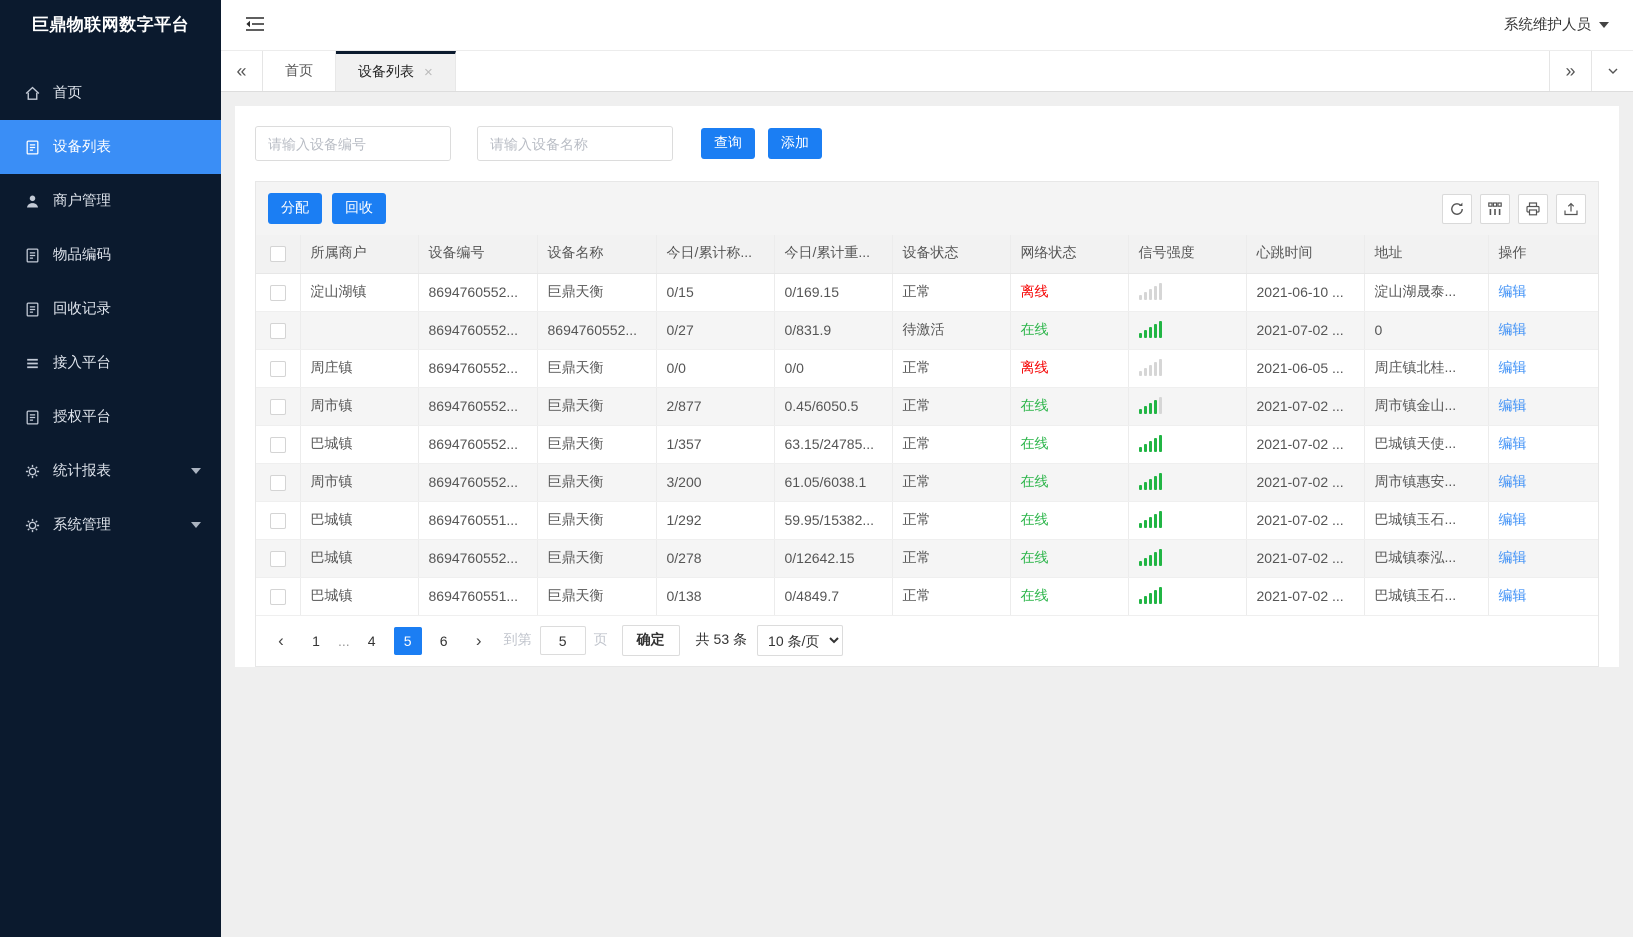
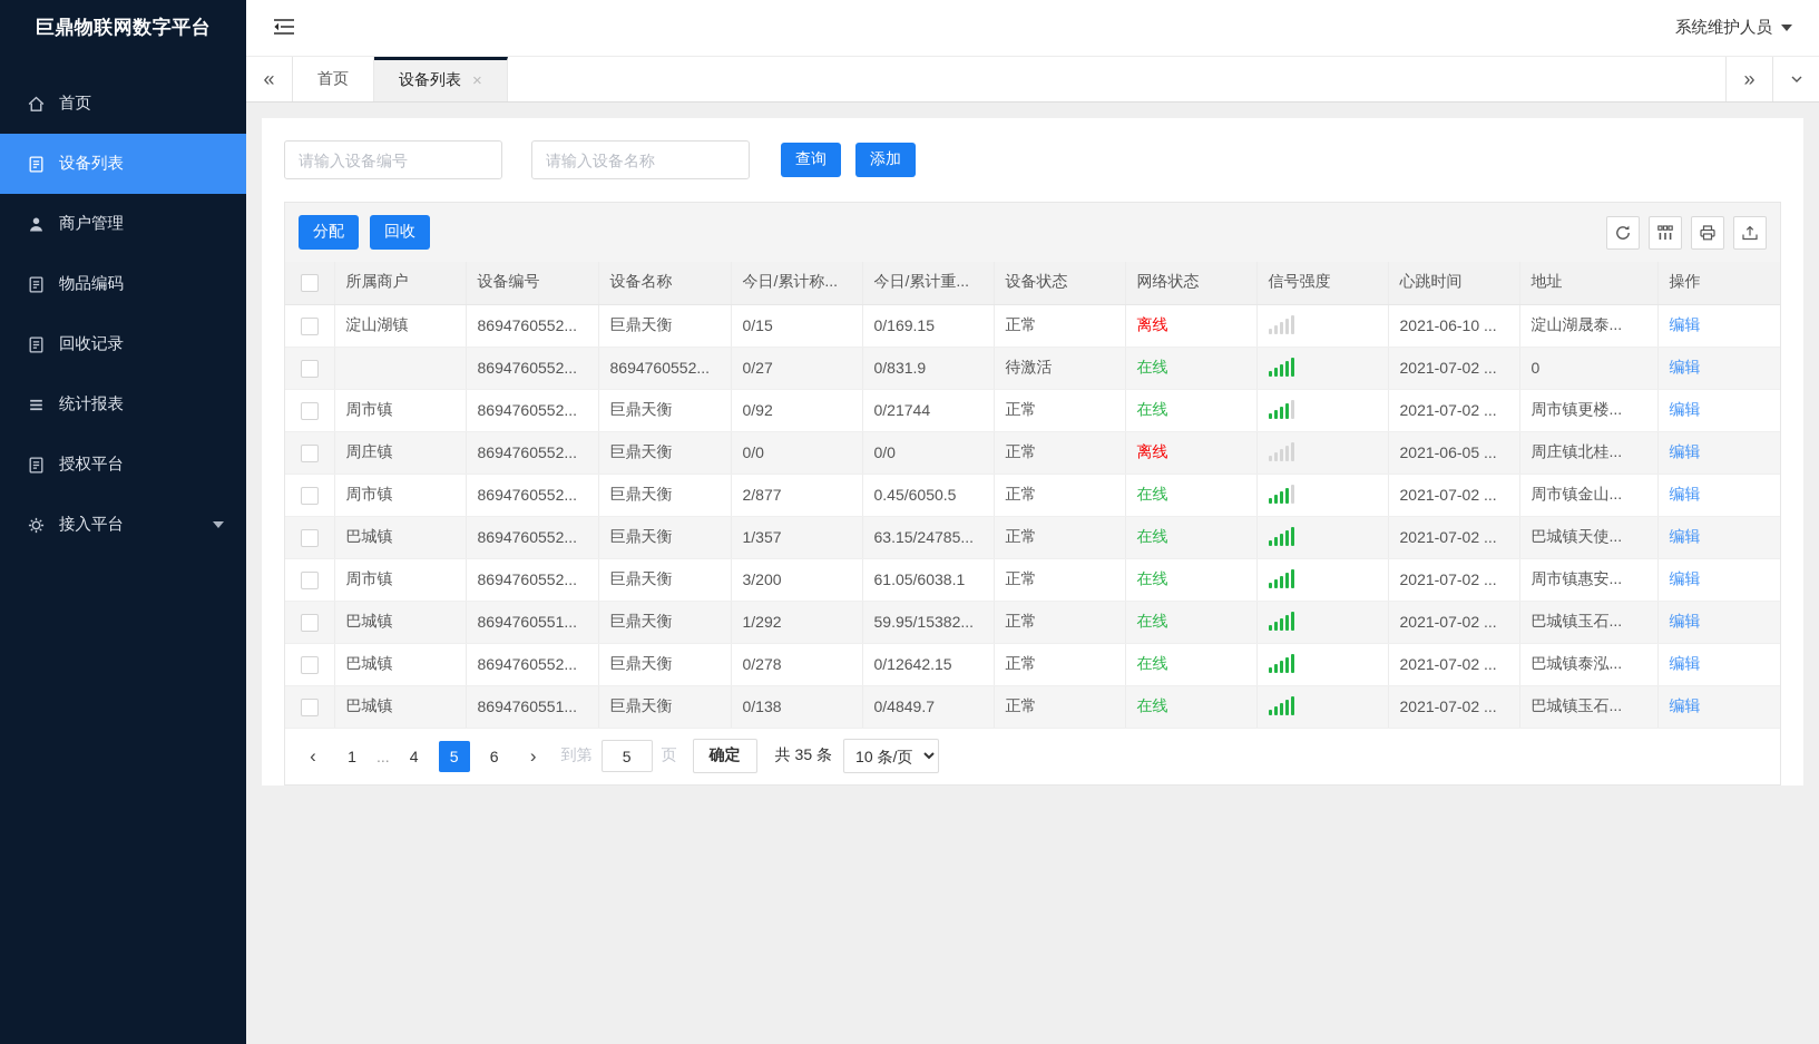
  巨鼎物联网数字平台
  首页
  设备列表
  商户管理
  物品编码
  回收记录
- 接入平台
+ 统计报表
  授权平台
- 统计报表
+ 接入平台
- 系统管理
  系统维护人员
  «
  首页
  设备列表
  ×
  »
  请输入设备编号
  请输入设备名称
  查询
  添加
  分配
  回收
  	所属商户	设备编号	设备名称	今日/累计称...	今日/累计重...	设备状态	网络状态	信号强度	心跳时间	地址	操作
  	淀山湖镇	8694760552...	巨鼎天衡	0/15	0/169.15	正常	离线		2021-06-10 ...	淀山湖晟泰...	编辑
  		8694760552...	8694760552...	0/27	0/831.9	待激活	在线		2021-07-02 ...	0	编辑
+ 	周市镇	8694760552...	巨鼎天衡	0/92	0/21744	正常	在线		2021-07-02 ...	周市镇更楼...	编辑
  	周庄镇	8694760552...	巨鼎天衡	0/0	0/0	正常	离线		2021-06-05 ...	周庄镇北桂...	编辑
  	周市镇	8694760552...	巨鼎天衡	2/877	0.45/6050.5	正常	在线		2021-07-02 ...	周市镇金山...	编辑
  	巴城镇	8694760552...	巨鼎天衡	1/357	63.15/24785...	正常	在线		2021-07-02 ...	巴城镇天使...	编辑
  	周市镇	8694760552...	巨鼎天衡	3/200	61.05/6038.1	正常	在线		2021-07-02 ...	周市镇惠安...	编辑
  	巴城镇	8694760551...	巨鼎天衡	1/292	59.95/15382...	正常	在线		2021-07-02 ...	巴城镇玉石...	编辑
  	巴城镇	8694760552...	巨鼎天衡	0/278	0/12642.15	正常	在线		2021-07-02 ...	巴城镇泰泓...	编辑
  	巴城镇	8694760551...	巨鼎天衡	0/138	0/4849.7	正常	在线		2021-07-02 ...	巴城镇玉石...	编辑
  ‹
  1
  ...
  4
  5
  6
  ›
  到第
  5
  页
  确定
- 共 53 条
+ 共 35 条
  10 条/页
